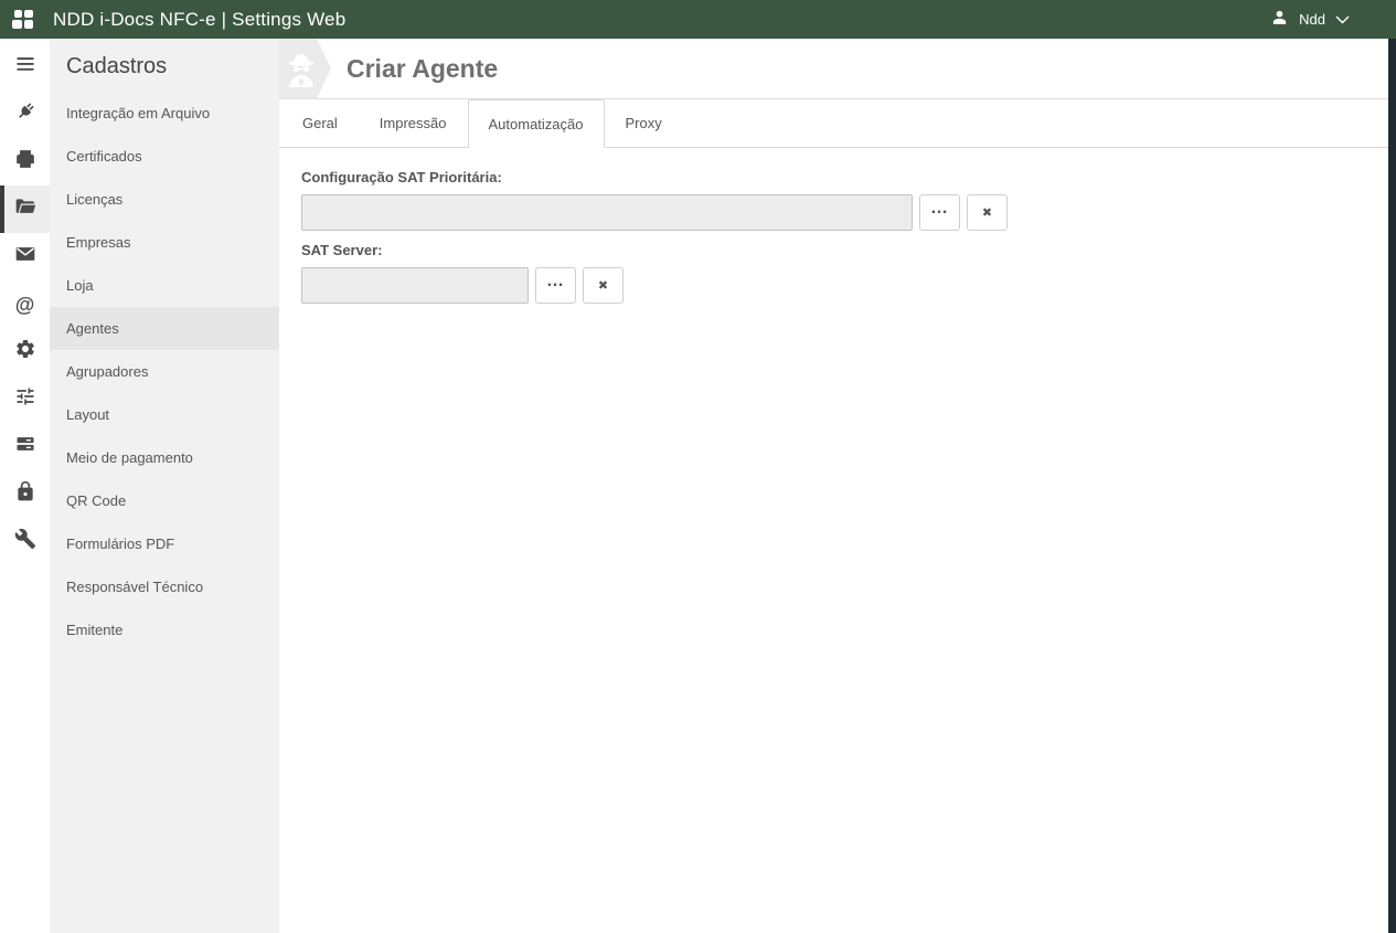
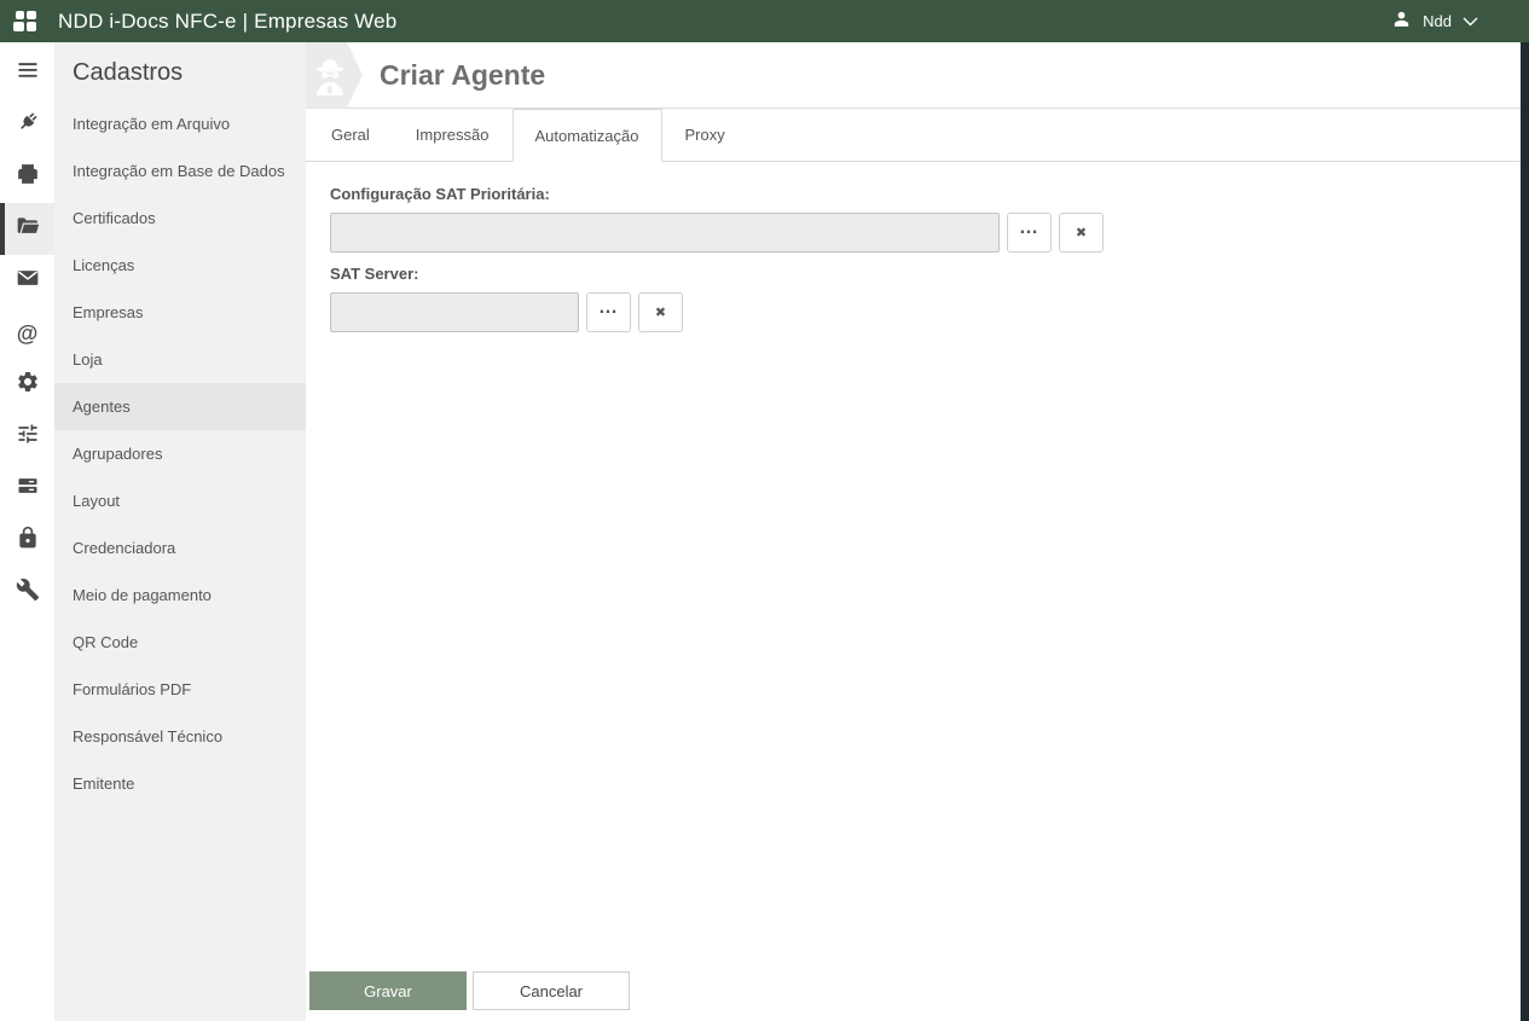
- NDD i-Docs NFC-e | Settings Web
+ NDD i-Docs NFC-e | Empresas Web
  Ndd
  @
  Cadastros
  Integração em Arquivo
+ Integração em Base de Dados
  Certificados
  Licenças
  Empresas
  Loja
  Agentes
  Agrupadores
  Layout
+ Credenciadora
  Meio de pagamento
  QR Code
  Formulários PDF
  Responsável Técnico
  Emitente
  Criar Agente
  Geral
  Impressão
  Automatização
  Proxy
  Configuração SAT Prioritária:
  …
  ✖
  SAT Server:
  …
  ✖
+ Gravar
+ Cancelar
